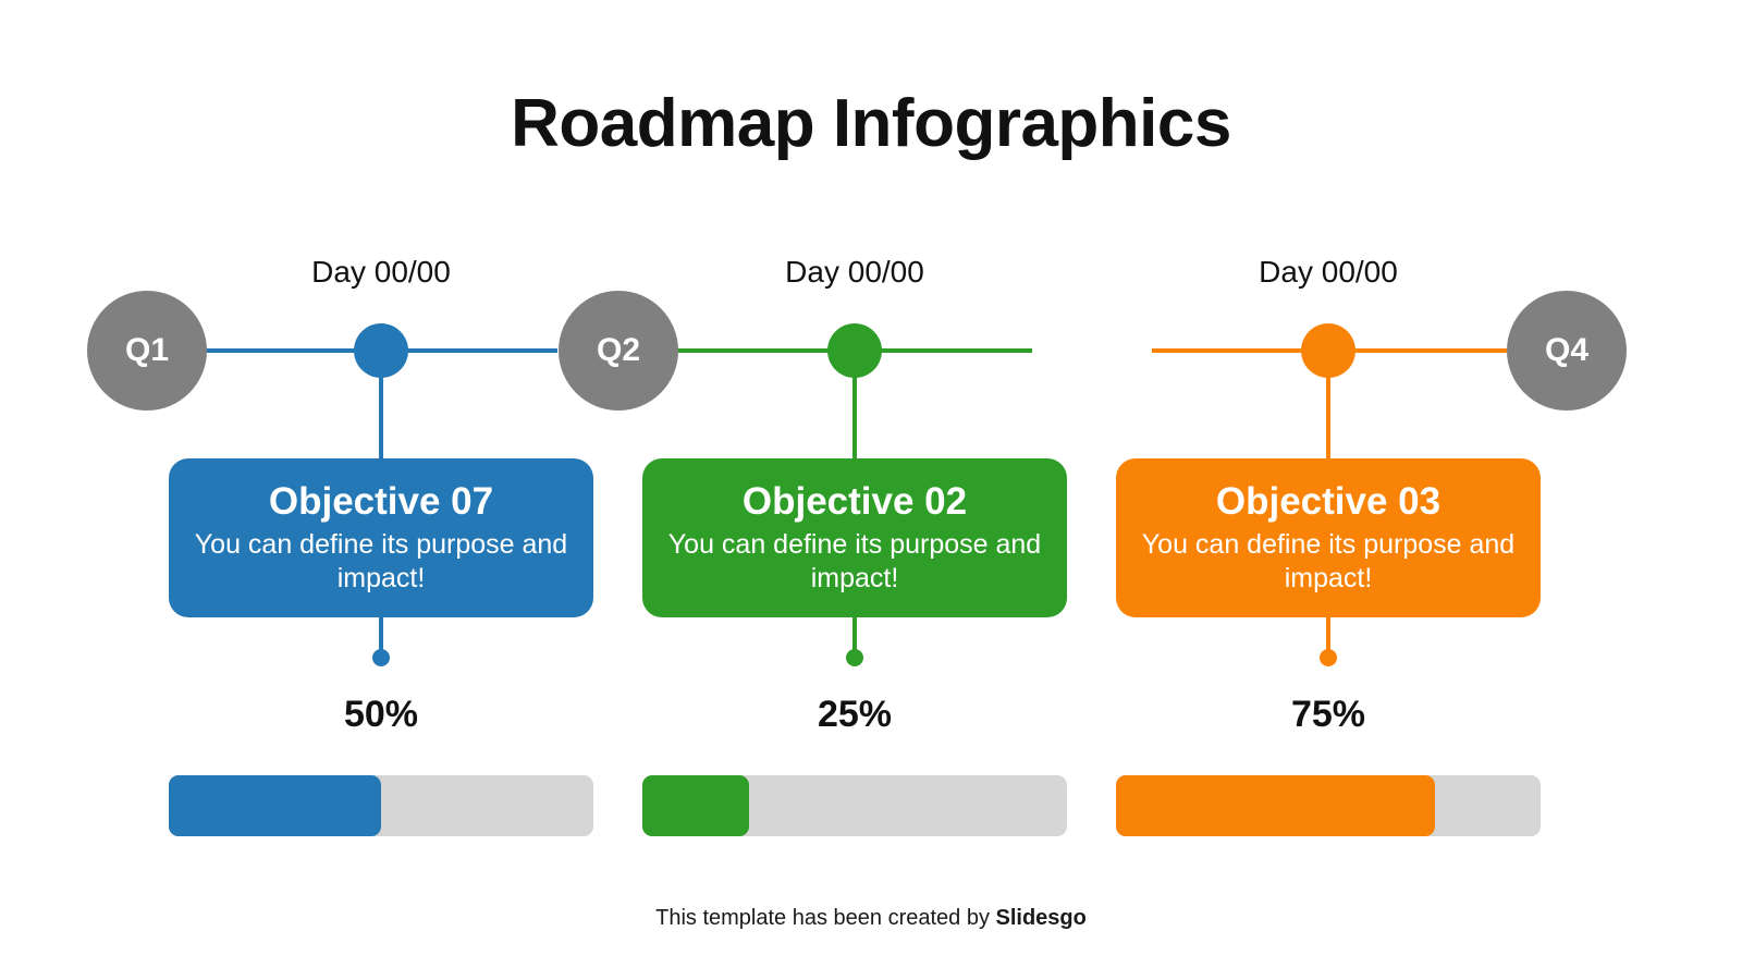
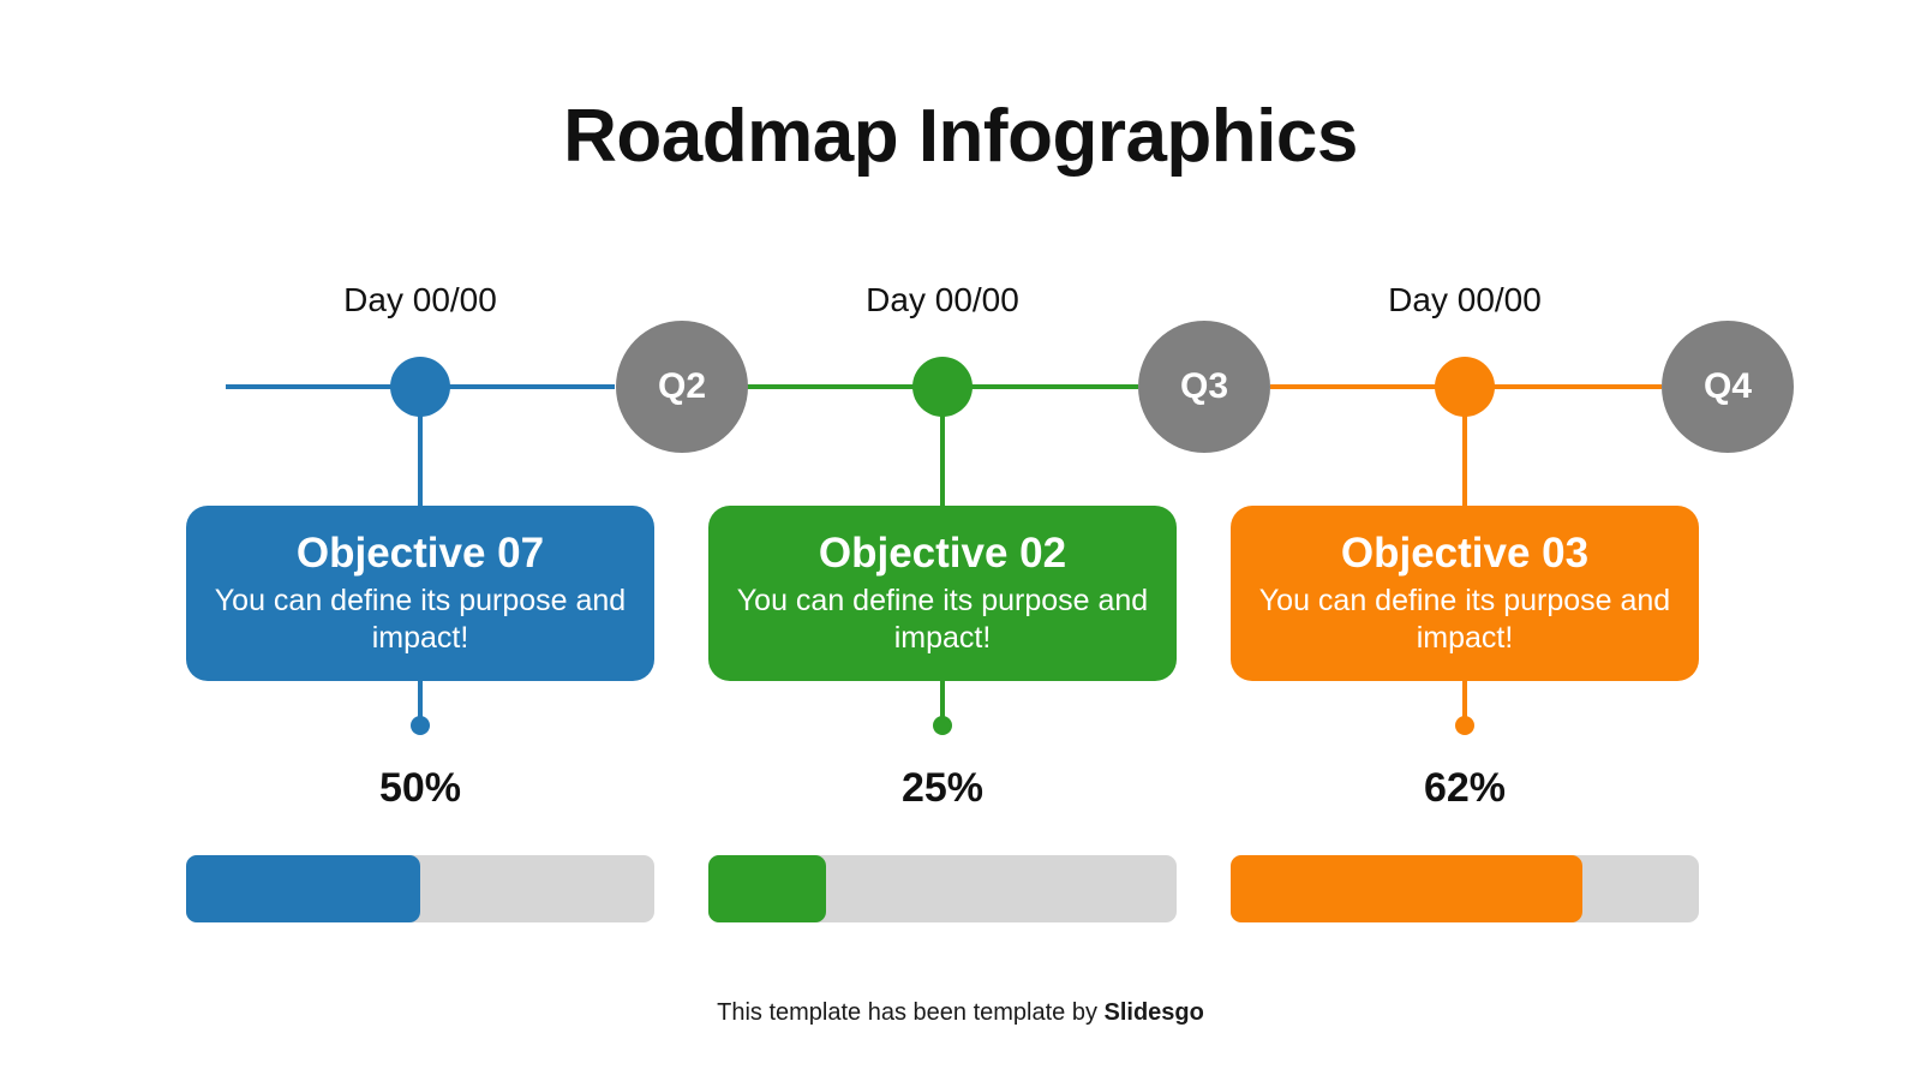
  Roadmap Infographics
- Q1
  Q2
+ Q3
  Q4
  Day 00/00
  Day 00/00
  Day 00/00
  Objective 07
  You can define its purpose and impact!
  Objective 02
  You can define its purpose and impact!
  Objective 03
  You can define its purpose and impact!
  50%
  25%
- 75%
+ 62%
- This template has been created by Slidesgo
+ This template has been template by Slidesgo
